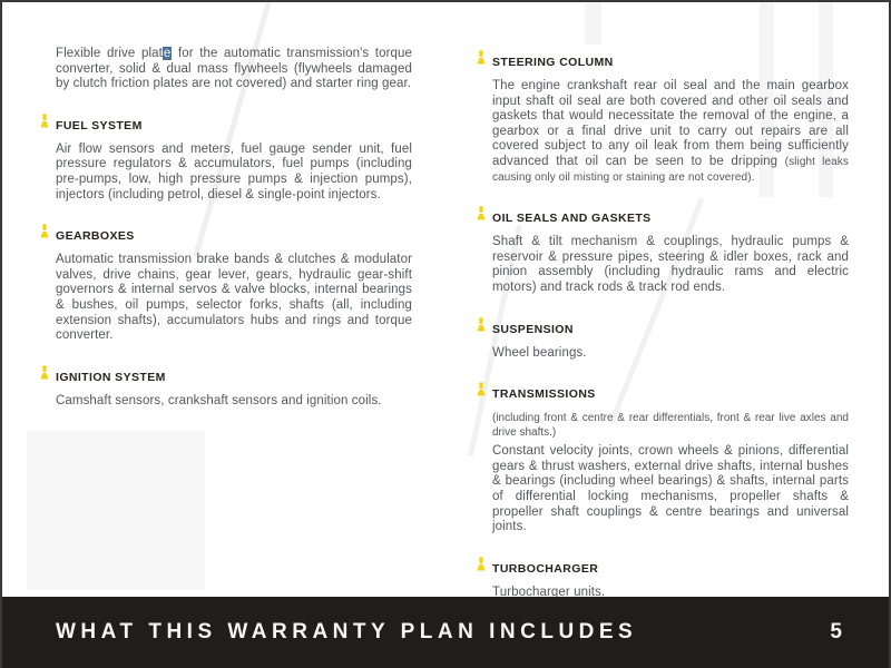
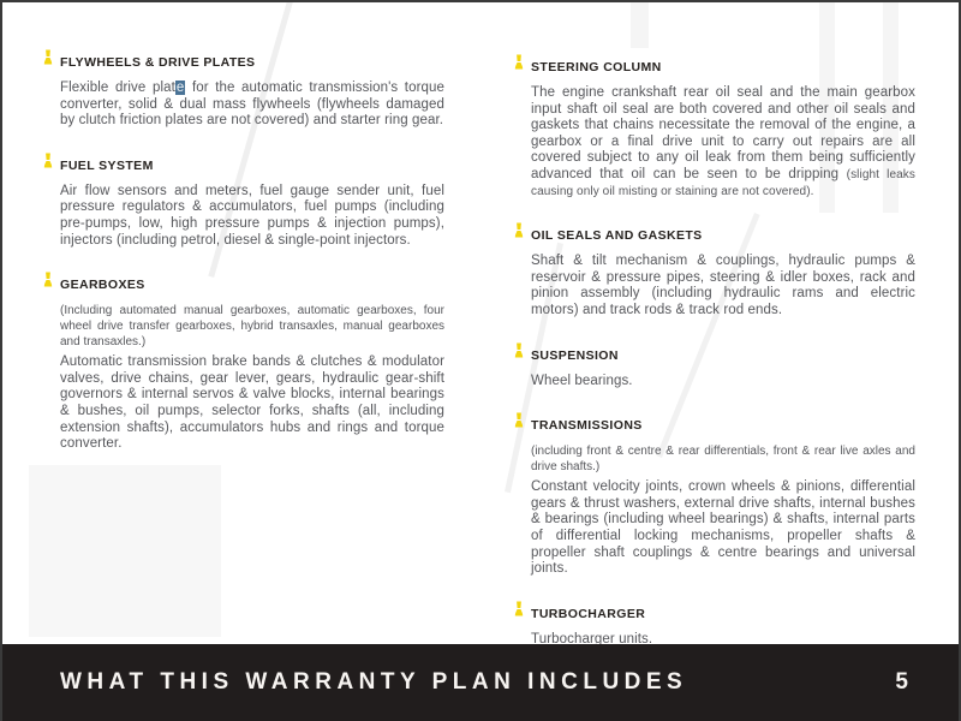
+ FLYWHEELS & DRIVE PLATES
  Flexible drive plate for the automatic transmission's torque converter, solid & dual mass flywheels (flywheels damaged by clutch friction plates are not covered) and starter ring gear.
  FUEL SYSTEM
  Air flow sensors and meters, fuel gauge sender unit, fuel pressure regulators & accumulators, fuel pumps (including pre-pumps, low, high pressure pumps & injection pumps), injectors (including petrol, diesel & single-point injectors.
  GEARBOXES
+ (Including automated manual gearboxes, automatic gearboxes, four wheel drive transfer gearboxes, hybrid transaxles, manual gearboxes and transaxles.)
  Automatic transmission brake bands & clutches & modulator valves, drive chains, gear lever, gears, hydraulic gear-shift governors & internal servos & valve blocks, internal bearings & bushes, oil pumps, selector forks, shafts (all, including extension shafts), accumulators hubs and rings and torque converter.
- IGNITION SYSTEM
- Camshaft sensors, crankshaft sensors and ignition coils.
  STEERING COLUMN
- The engine crankshaft rear oil seal and the main gearbox input shaft oil seal are both covered and other oil seals and gaskets that would necessitate the removal of the engine, a gearbox or a final drive unit to carry out repairs are all covered subject to any oil leak from them being sufficiently advanced that oil can be seen to be dripping (slight leaks causing only oil misting or staining are not covered).
+ The engine crankshaft rear oil seal and the main gearbox input shaft oil seal are both covered and other oil seals and gaskets that chains necessitate the removal of the engine, a gearbox or a final drive unit to carry out repairs are all covered subject to any oil leak from them being sufficiently advanced that oil can be seen to be dripping (slight leaks causing only oil misting or staining are not covered).
  OIL SEALS AND GASKETS
  Shaft & tilt mechanism & couplings, hydraulic pumps & reservoir & pressure pipes, steering & idler boxes, rack and pinion assembly (including hydraulic rams and electric motors) and track rods & track rod ends.
  SUSPENSION
  Wheel bearings.
  TRANSMISSIONS
  (including front & centre & rear differentials, front & rear live axles and drive shafts.)
  Constant velocity joints, crown wheels & pinions, differential gears & thrust washers, external drive shafts, internal bushes & bearings (including wheel bearings) & shafts, internal parts of differential locking mechanisms, propeller shafts & propeller shaft couplings & centre bearings and universal joints.
  TURBOCHARGER
  Turbocharger units.
  WHAT THIS WARRANTY PLAN INCLUDES
  5
